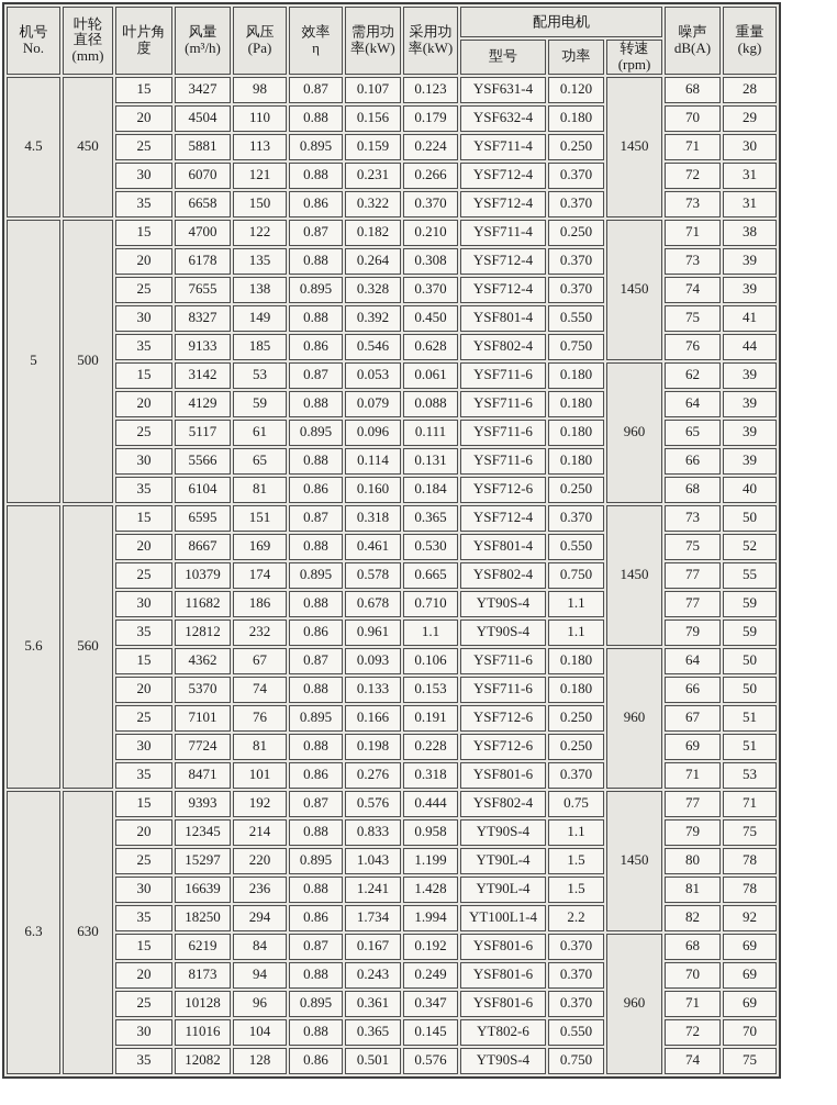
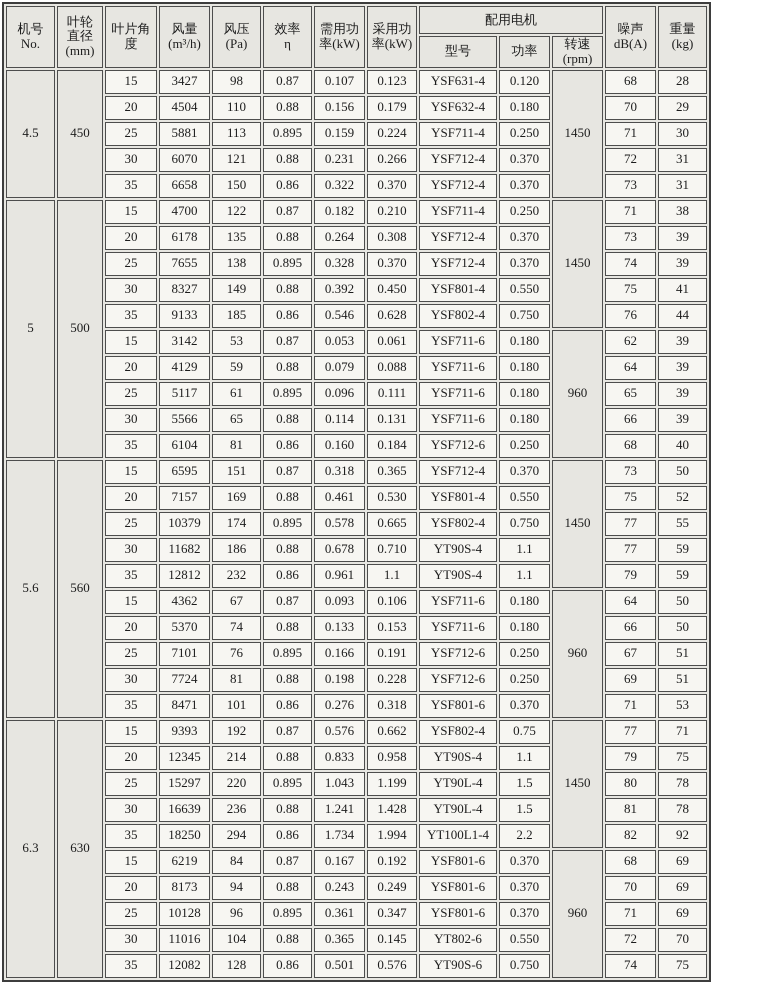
  机号 No.	叶轮 直径 (mm)	叶片角 度	风量 (m³/h)	风压 (Pa)	效率 η	需用功 率(kW)	采用功 率(kW)	配用电机	噪声 dB(A)	重量 (kg)
  型号	功率	转速 (rpm)
  4.5	450	15	3427	98	0.87	0.107	0.123	YSF631-4	0.120	1450	68	28
  20	4504	110	0.88	0.156	0.179	YSF632-4	0.180	70	29
  25	5881	113	0.895	0.159	0.224	YSF711-4	0.250	71	30
  30	6070	121	0.88	0.231	0.266	YSF712-4	0.370	72	31
  35	6658	150	0.86	0.322	0.370	YSF712-4	0.370	73	31
  5	500	15	4700	122	0.87	0.182	0.210	YSF711-4	0.250	1450	71	38
  20	6178	135	0.88	0.264	0.308	YSF712-4	0.370	73	39
  25	7655	138	0.895	0.328	0.370	YSF712-4	0.370	74	39
  30	8327	149	0.88	0.392	0.450	YSF801-4	0.550	75	41
  35	9133	185	0.86	0.546	0.628	YSF802-4	0.750	76	44
  15	3142	53	0.87	0.053	0.061	YSF711-6	0.180	960	62	39
  20	4129	59	0.88	0.079	0.088	YSF711-6	0.180	64	39
  25	5117	61	0.895	0.096	0.111	YSF711-6	0.180	65	39
  30	5566	65	0.88	0.114	0.131	YSF711-6	0.180	66	39
  35	6104	81	0.86	0.160	0.184	YSF712-6	0.250	68	40
  5.6	560	15	6595	151	0.87	0.318	0.365	YSF712-4	0.370	1450	73	50
- 20	8667	169	0.88	0.461	0.530	YSF801-4	0.550	75	52
+ 20	7157	169	0.88	0.461	0.530	YSF801-4	0.550	75	52
  25	10379	174	0.895	0.578	0.665	YSF802-4	0.750	77	55
  30	11682	186	0.88	0.678	0.710	YT90S-4	1.1	77	59
  35	12812	232	0.86	0.961	1.1	YT90S-4	1.1	79	59
  15	4362	67	0.87	0.093	0.106	YSF711-6	0.180	960	64	50
  20	5370	74	0.88	0.133	0.153	YSF711-6	0.180	66	50
  25	7101	76	0.895	0.166	0.191	YSF712-6	0.250	67	51
  30	7724	81	0.88	0.198	0.228	YSF712-6	0.250	69	51
  35	8471	101	0.86	0.276	0.318	YSF801-6	0.370	71	53
- 6.3	630	15	9393	192	0.87	0.576	0.444	YSF802-4	0.75	1450	77	71
+ 6.3	630	15	9393	192	0.87	0.576	0.662	YSF802-4	0.75	1450	77	71
  20	12345	214	0.88	0.833	0.958	YT90S-4	1.1	79	75
  25	15297	220	0.895	1.043	1.199	YT90L-4	1.5	80	78
  30	16639	236	0.88	1.241	1.428	YT90L-4	1.5	81	78
  35	18250	294	0.86	1.734	1.994	YT100L1-4	2.2	82	92
  15	6219	84	0.87	0.167	0.192	YSF801-6	0.370	960	68	69
  20	8173	94	0.88	0.243	0.249	YSF801-6	0.370	70	69
  25	10128	96	0.895	0.361	0.347	YSF801-6	0.370	71	69
  30	11016	104	0.88	0.365	0.145	YT802-6	0.550	72	70
- 35	12082	128	0.86	0.501	0.576	YT90S-4	0.750	74	75
+ 35	12082	128	0.86	0.501	0.576	YT90S-6	0.750	74	75
